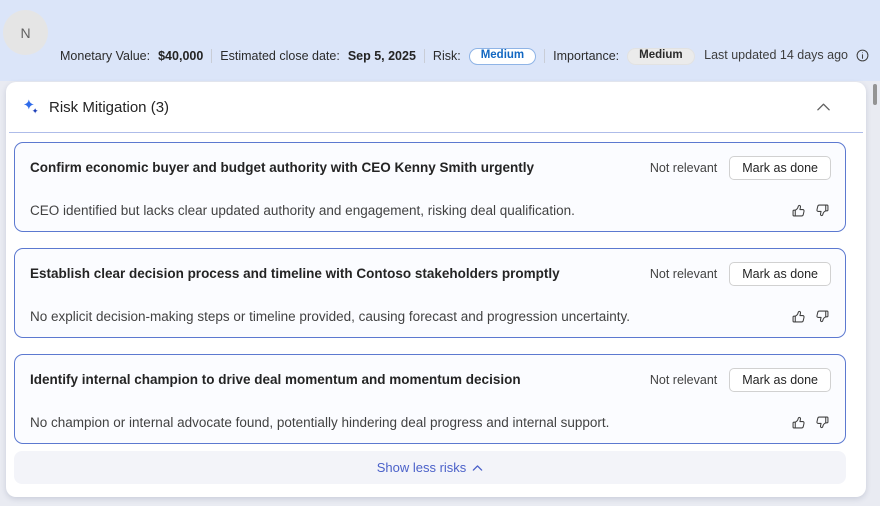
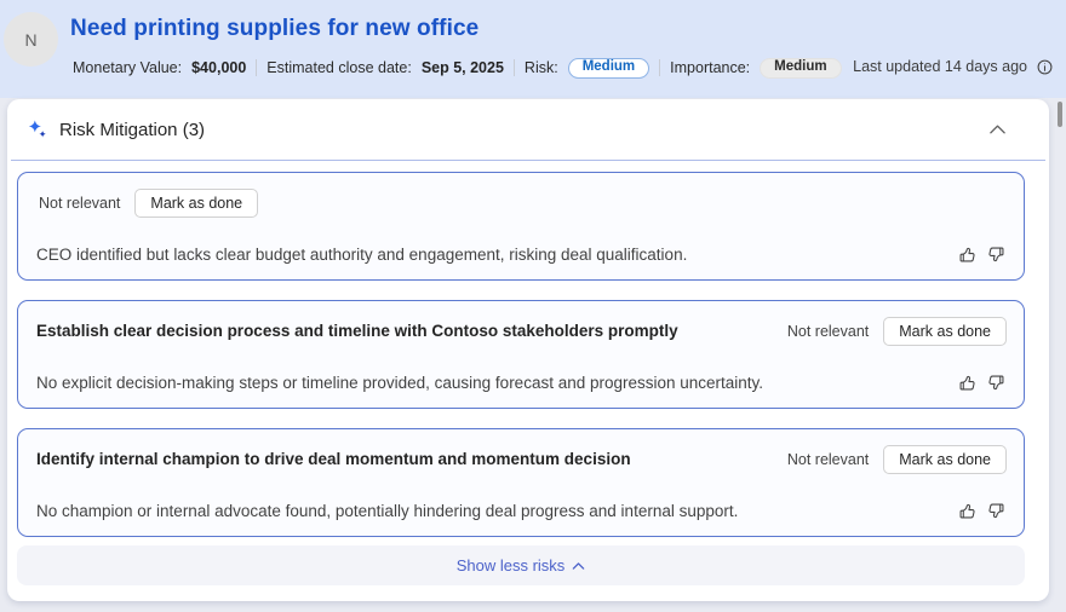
  N
+ Need printing supplies for new office
  Monetary Value:
  $40,000
  Estimated close date:
  Sep 5, 2025
  Risk:
  Medium
  Importance:
  Medium
  Last updated 14 days ago
  Risk Mitigation (3)
- Confirm economic buyer and budget authority with CEO Kenny Smith urgently
  Not relevant
  Mark as done
- CEO identified but lacks clear updated authority and engagement, risking deal qualification.
+ CEO identified but lacks clear budget authority and engagement, risking deal qualification.
  Establish clear decision process and timeline with Contoso stakeholders promptly
  Not relevant
  Mark as done
  No explicit decision-making steps or timeline provided, causing forecast and progression uncertainty.
  Identify internal champion to drive deal momentum and momentum decision
  Not relevant
  Mark as done
  No champion or internal advocate found, potentially hindering deal progress and internal support.
  Show less risks
